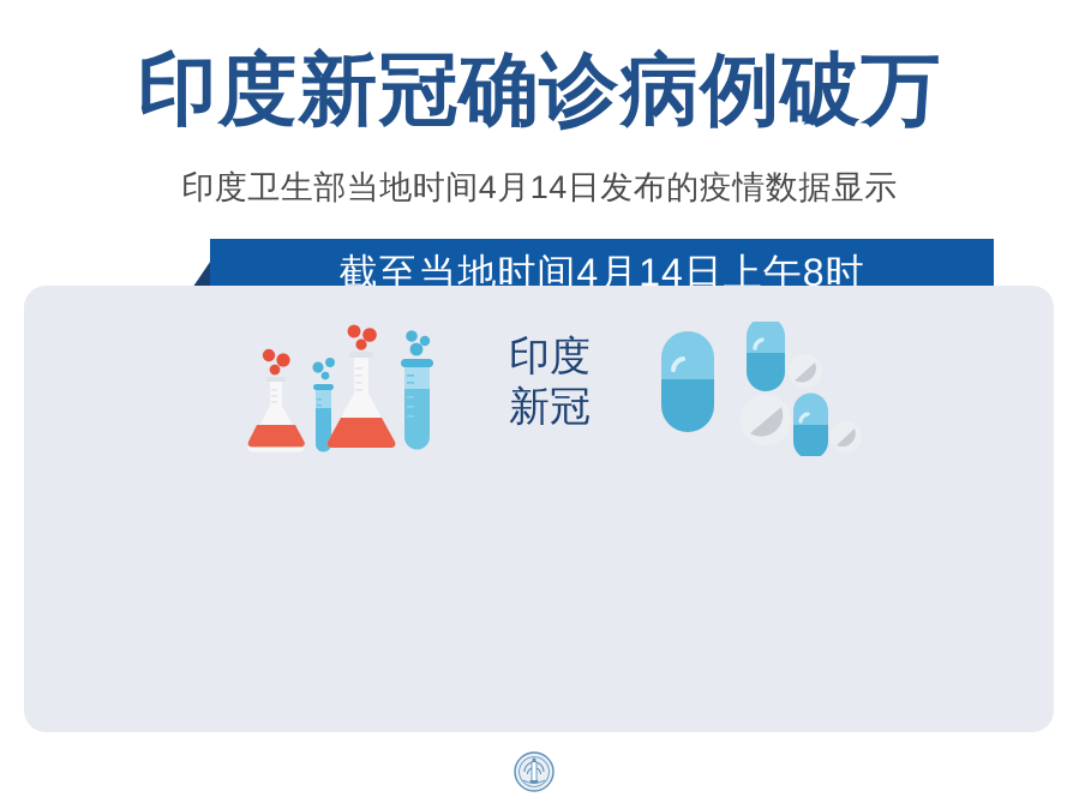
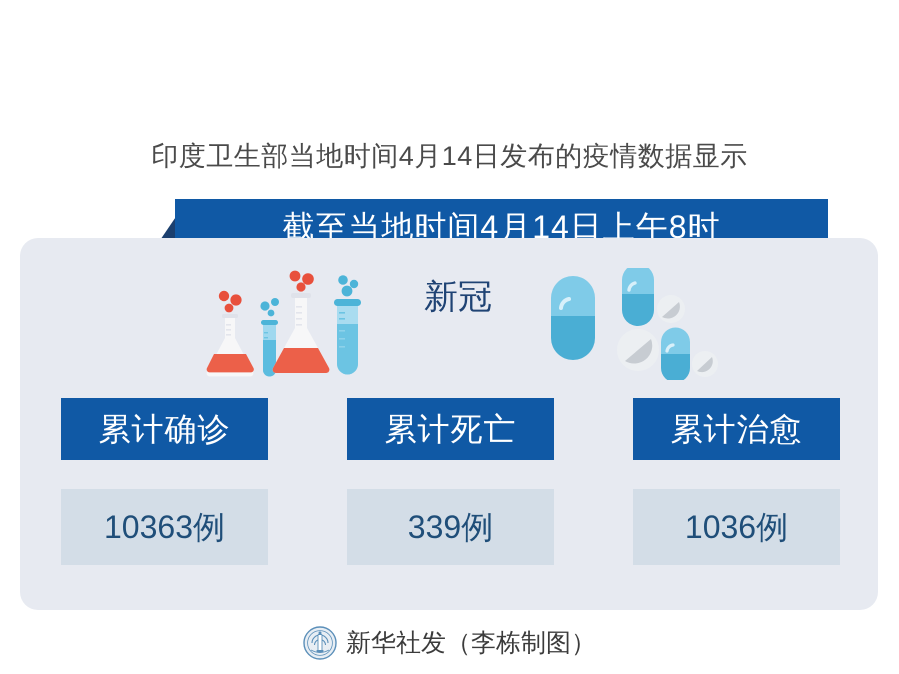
- 印度新冠确诊病例破万
  印度卫生部当地时间4月14日发布的疫情数据显示
  截至当地时间4月14日上午8时
- 印度
  新冠
+ 累计确诊
+ 10363例
+ 累计死亡
+ 339例
+ 累计治愈
+ 1036例
+ 新华社发（李栋制图）
